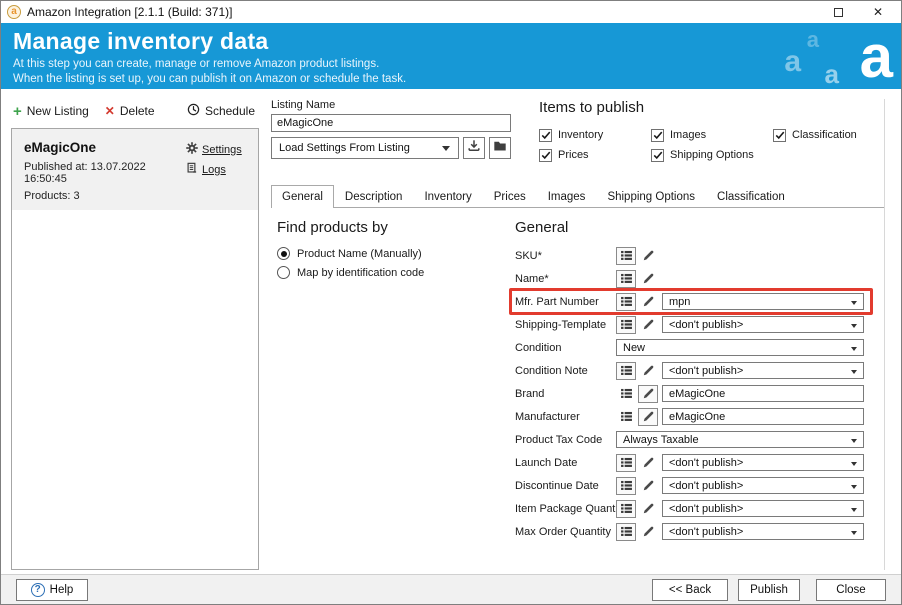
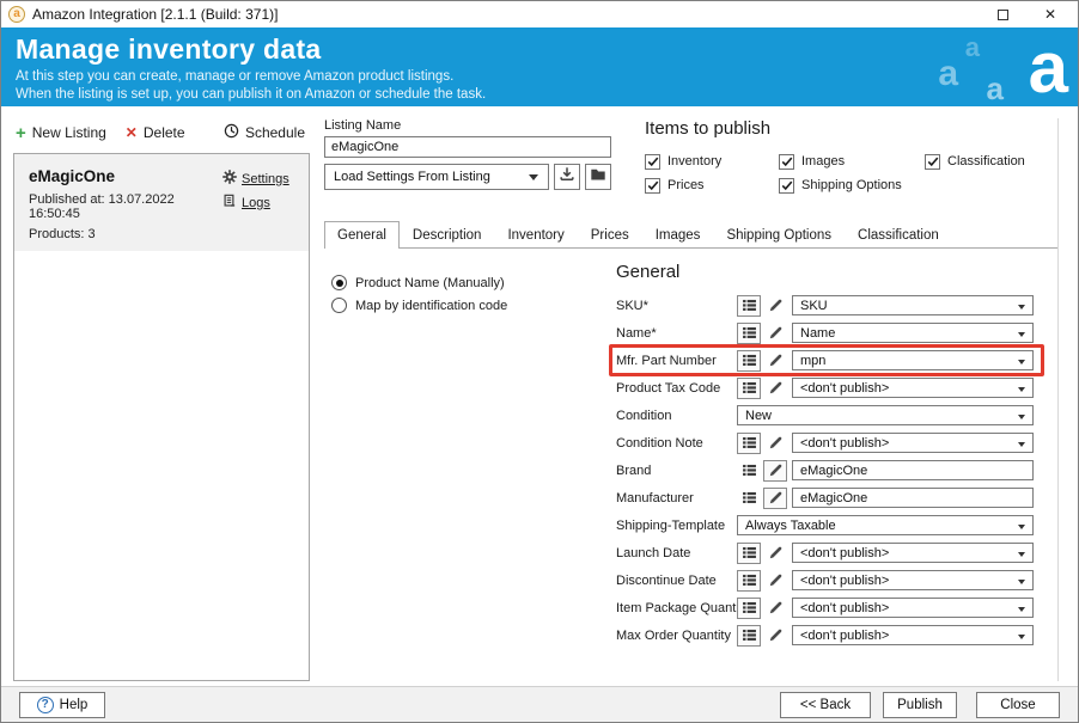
  a
  Amazon Integration [2.1.1 (Build: 371)]
  ✕
  Manage inventory data
  At this step you can create, manage or remove Amazon product listings.
  When the listing is set up, you can publish it on Amazon or schedule the task.
  a
  a
  a
  a
  +
  New Listing
  ✕
  Delete
  Schedule
  eMagicOne
  Published at: 13.07.2022 16:50:45
  Products: 3
  Settings
  Logs
  Listing Name
  eMagicOne
  Load Settings From Listing
  Items to publish
  Inventory
  Prices
  Images
  Shipping Options
  Classification
  General
  Description
  Inventory
  Prices
  Images
  Shipping Options
  Classification
- Find products by
  Product Name (Manually)
  Map by identification code
  General
  SKU*
+ SKU
  Name*
+ Name
  Mfr. Part Number
  mpn
- Shipping-Template
+ Product Tax Code
  <don't publish>
  Condition
  New
  Condition Note
  <don't publish>
  Brand
  eMagicOne
  Manufacturer
  eMagicOne
- Product Tax Code
+ Shipping-Template
  Always Taxable
  Launch Date
  <don't publish>
  Discontinue Date
  <don't publish>
  Item Package Quant
  <don't publish>
  Max Order Quantity
  <don't publish>
  ?
  Help
  << Back
  Publish
  Close
